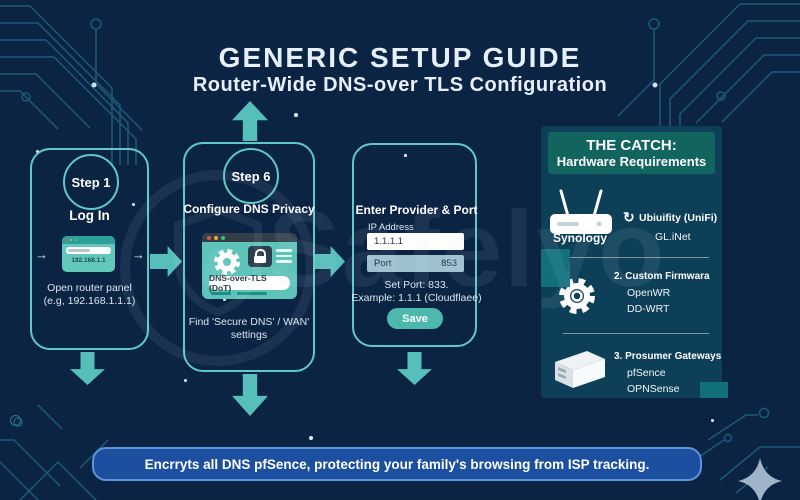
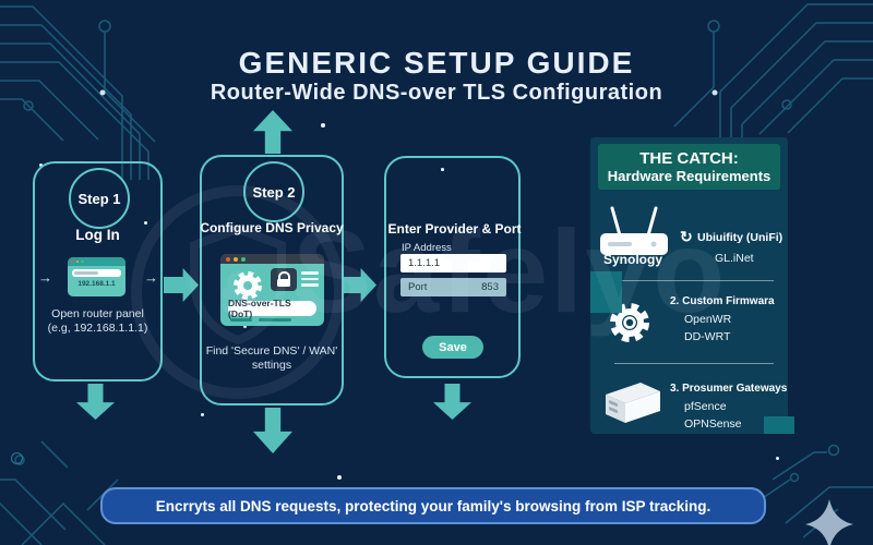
  Safelyo
  GENERIC SETUP GUIDE
  Router-Wide DNS-over TLS Configuration
  Step 1
  Log In
  →
  →
  Open router panel
  (e.g, 192.168.1.1.1)
- Step 6
+ Step 2
  Configure DNS Privacy
  DNS-over-TLS (DoT)
  Find 'Secure DNS' / WAN'
  settings
  Enter Provider & Port
  IP Address
  1.1.1.1
  Port
  853
- Set Port: 833.
- Example: 1.1.1 (Cloudflaee)
  Save
  THE CATCH:
  Hardware Requirements
  ↻
  Ubiuifity (UniFi)
  GL.iNet
  Synology
  2. Custom Firmwara
  OpenWR
  DD-WRT
  3. Prosumer Gateways
  pfSence
  OPNSense
- Encrryts all DNS pfSence, protecting your family's browsing from ISP tracking.
+ Encrryts all DNS requests, protecting your family's browsing from ISP tracking.
